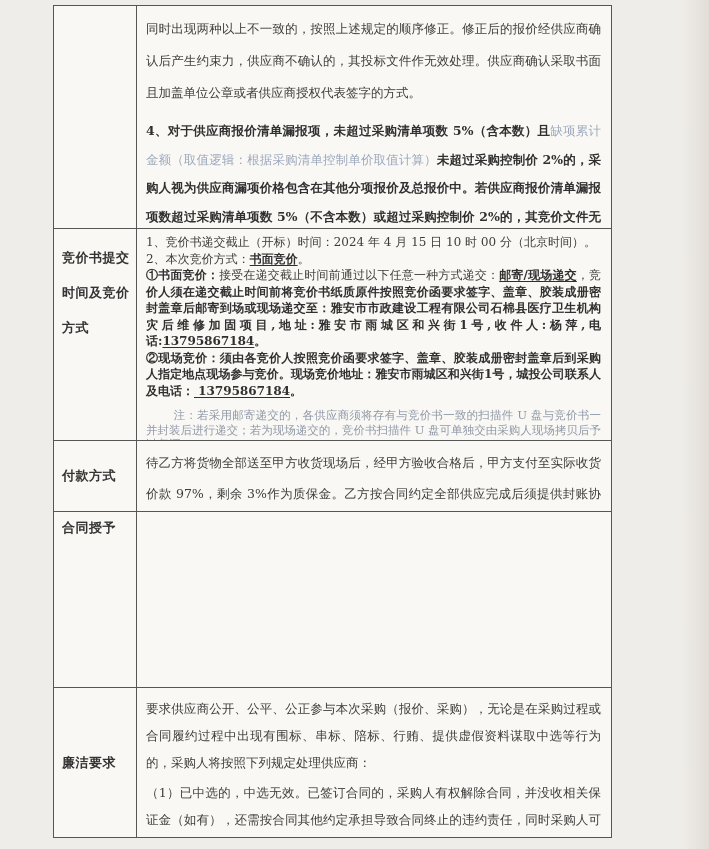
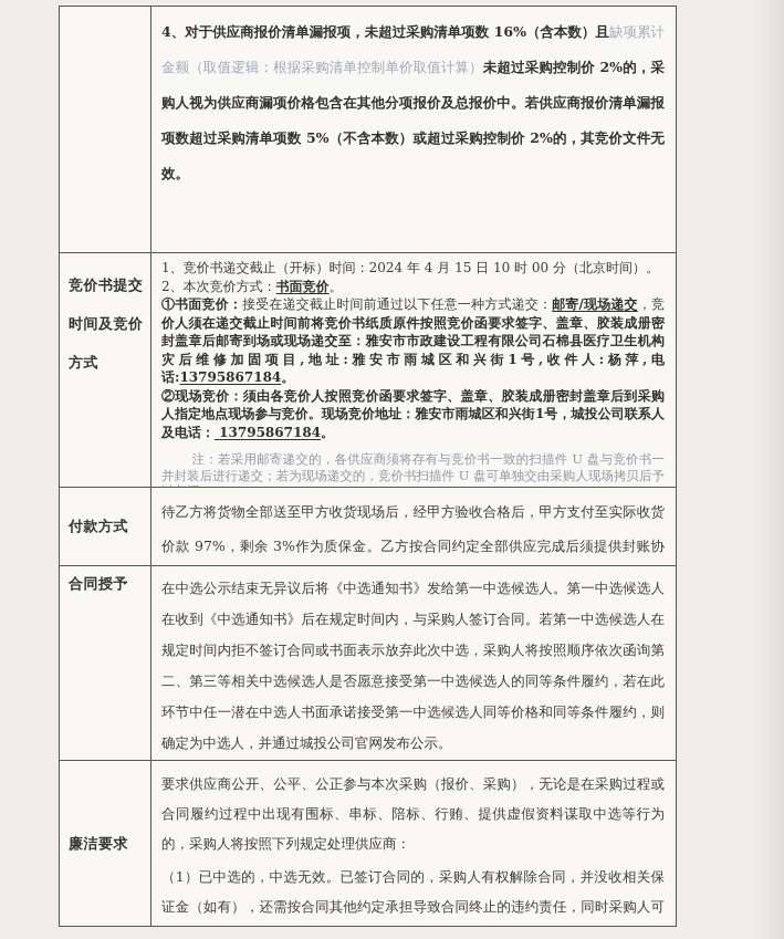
- 同时出现两种以上不一致的，按照上述规定的顺序修正。修正后的报价经供应商确认后产生约束力，供应商不确认的，其投标文件作无效处理。供应商确认采取书面且加盖单位公章或者供应商授权代表签字的方式。
- 4、对于供应商报价清单漏报项，未超过采购清单项数 5%（含本数）且缺项累计金额（取值逻辑：根据采购清单控制单价取值计算）未超过采购控制价 2%的，采购人视为供应商漏项价格包含在其他分项报价及总报价中。若供应商报价清单漏报项数超过采购清单项数 5%（不含本数）或超过采购控制价 2%的，其竞价文件无
+ 4、对于供应商报价清单漏报项，未超过采购清单项数 16%（含本数）且缺项累计金额（取值逻辑：根据采购清单控制单价取值计算）未超过采购控制价 2%的，采购人视为供应商漏项价格包含在其他分项报价及总报价中。若供应商报价清单漏报项数超过采购清单项数 5%（不含本数）或超过采购控制价 2%的，其竞价文件无效。
  竞价书提交时间及竞价方式
  1、竞价书递交截止（开标）时间：2024 年 4 月 15 日 10 时 00 分（北京时间）。
  2、本次竞价方式：书面竞价。
  ①书面竞价：接受在递交截止时间前通过以下任意一种方式递交：邮寄/现场递交，竞价人须在递交截止时间前将竞价书纸质原件按照竞价函要求签字、盖章、胶装成册密封盖章后邮寄到场或现场递交至：雅安市市政建设工程有限公司石棉县医疗卫生机构灾后维修加固项目,地址:雅安市雨城区和兴街1号,收件人:杨萍,电话:13795867184。
  ②现场竞价：须由各竞价人按照竞价函要求签字、盖章、胶装成册密封盖章后到采购人指定地点现场参与竞价。现场竞价地址：雅安市雨城区和兴街1号，城投公司联系人及电话： 13795867184。
  注：若采用邮寄递交的，各供应商须将存有与竞价书一致的扫描件 U 盘与竞价书一并封装后进行递交；若为现场递交的，竞价书扫描件 U 盘可单独交由采购人现场拷贝后予
  付款方式
  待乙方将货物全部送至甲方收货现场后，经甲方验收合格后，甲方支付至实际收货价款 97%，剩余 3%作为质保金。乙方按合同约定全部供应完成后须提供封账协
  合同授予
+ 在中选公示结束无异议后将《中选通知书》发给第一中选候选人。第一中选候选人在收到《中选通知书》后在规定时间内，与采购人签订合同。若第一中选候选人在规定时间内拒不签订合同或书面表示放弃此次中选，采购人将按照顺序依次函询第二、第三等相关中选候选人是否愿意接受第一中选候选人的同等条件履约，若在此环节中任一潜在中选人书面承诺接受第一中选候选人同等价格和同等条件履约，则确定为中选人，并通过城投公司官网发布公示。
  廉洁要求
  要求供应商公开、公平、公正参与本次采购（报价、采购），无论是在采购过程或合同履约过程中出现有围标、串标、陪标、行贿、提供虚假资料谋取中选等行为的，采购人将按照下列规定处理供应商：
  （1）已中选的，中选无效。已签订合同的，采购人有权解除合同，并没收相关保证金（如有），还需按合同其他约定承担导致合同终止的违约责任，同时采购人可
